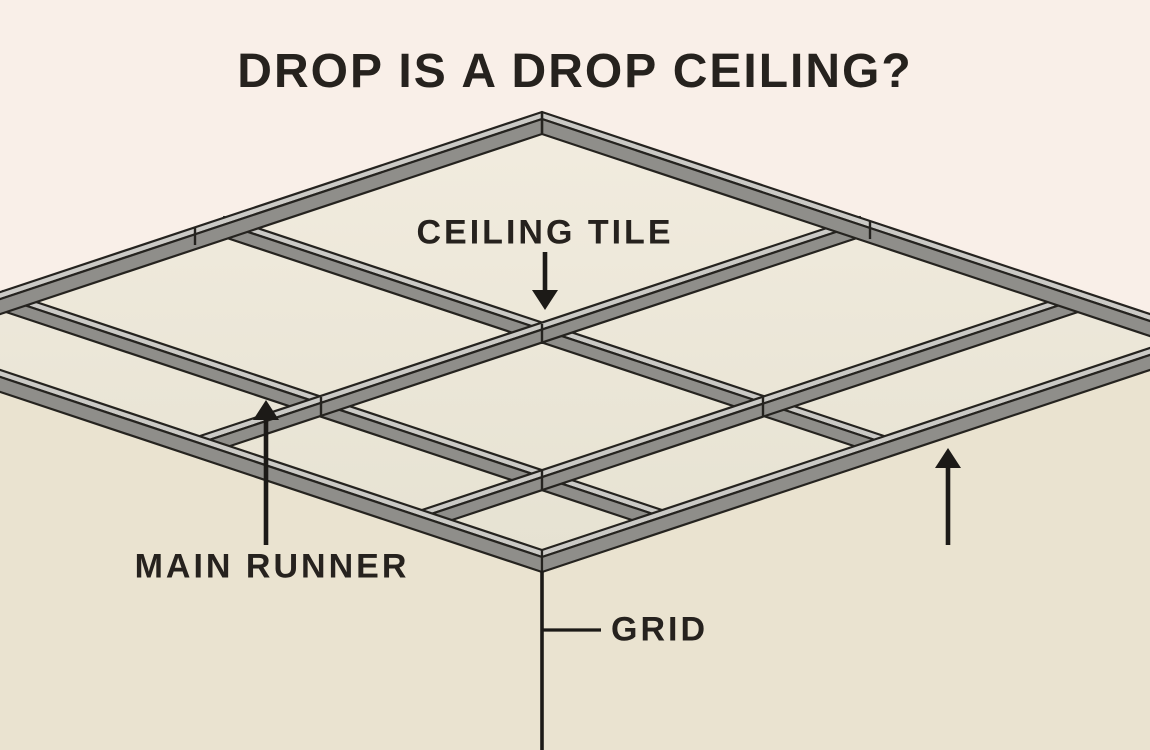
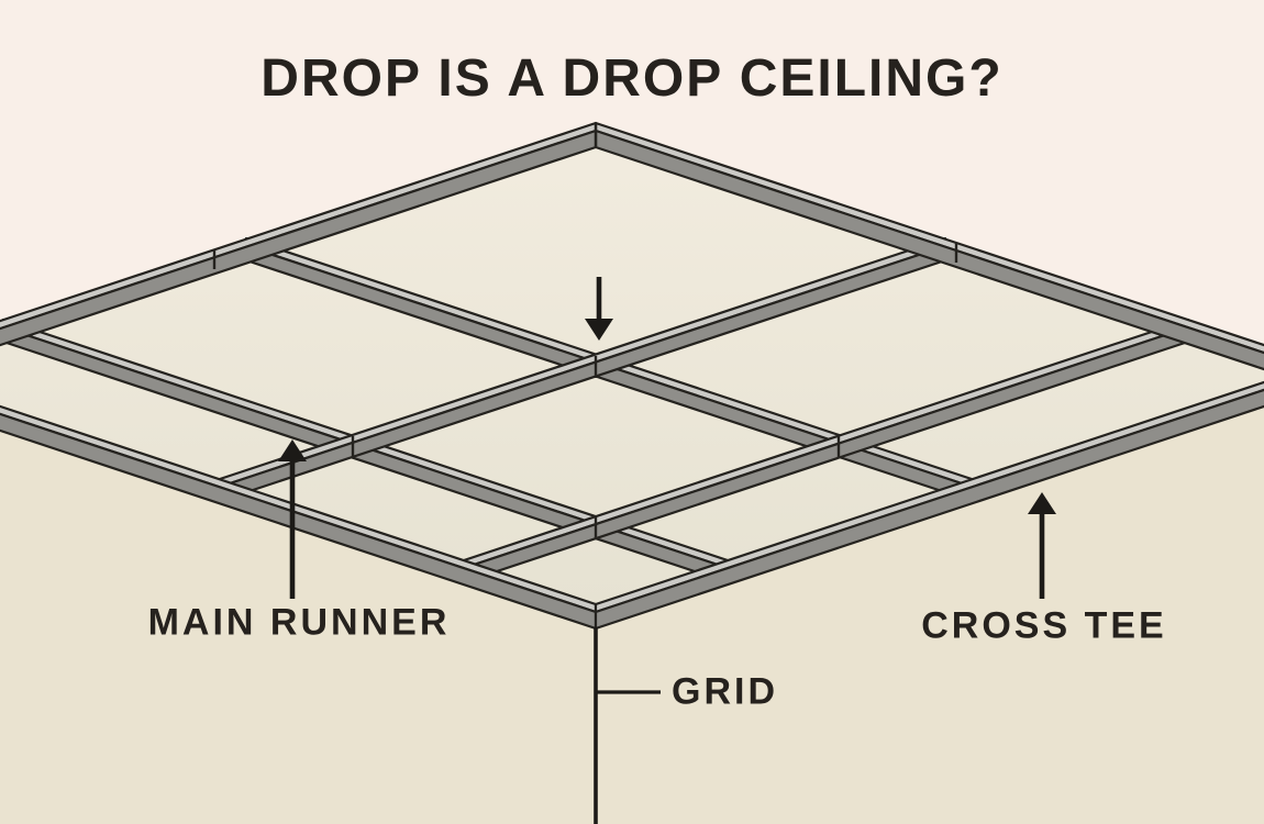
  DROP IS A DROP CEILING?
- CEILING TILE
  MAIN RUNNER
+ CROSS TEE
  GRID
